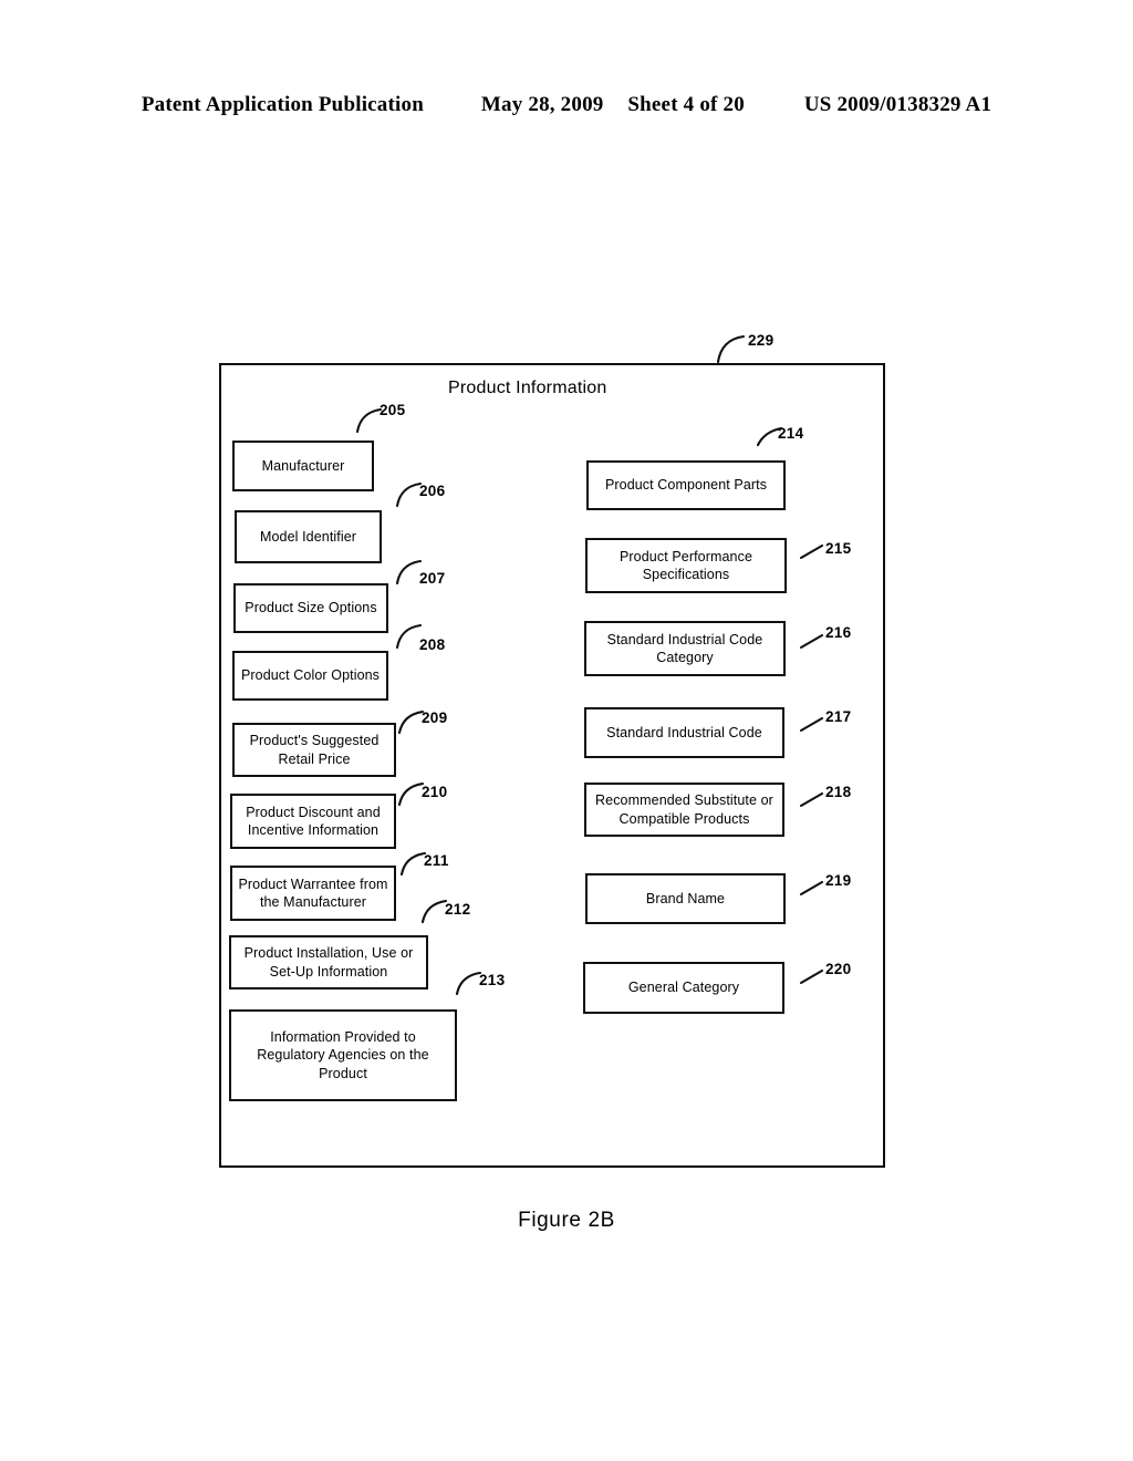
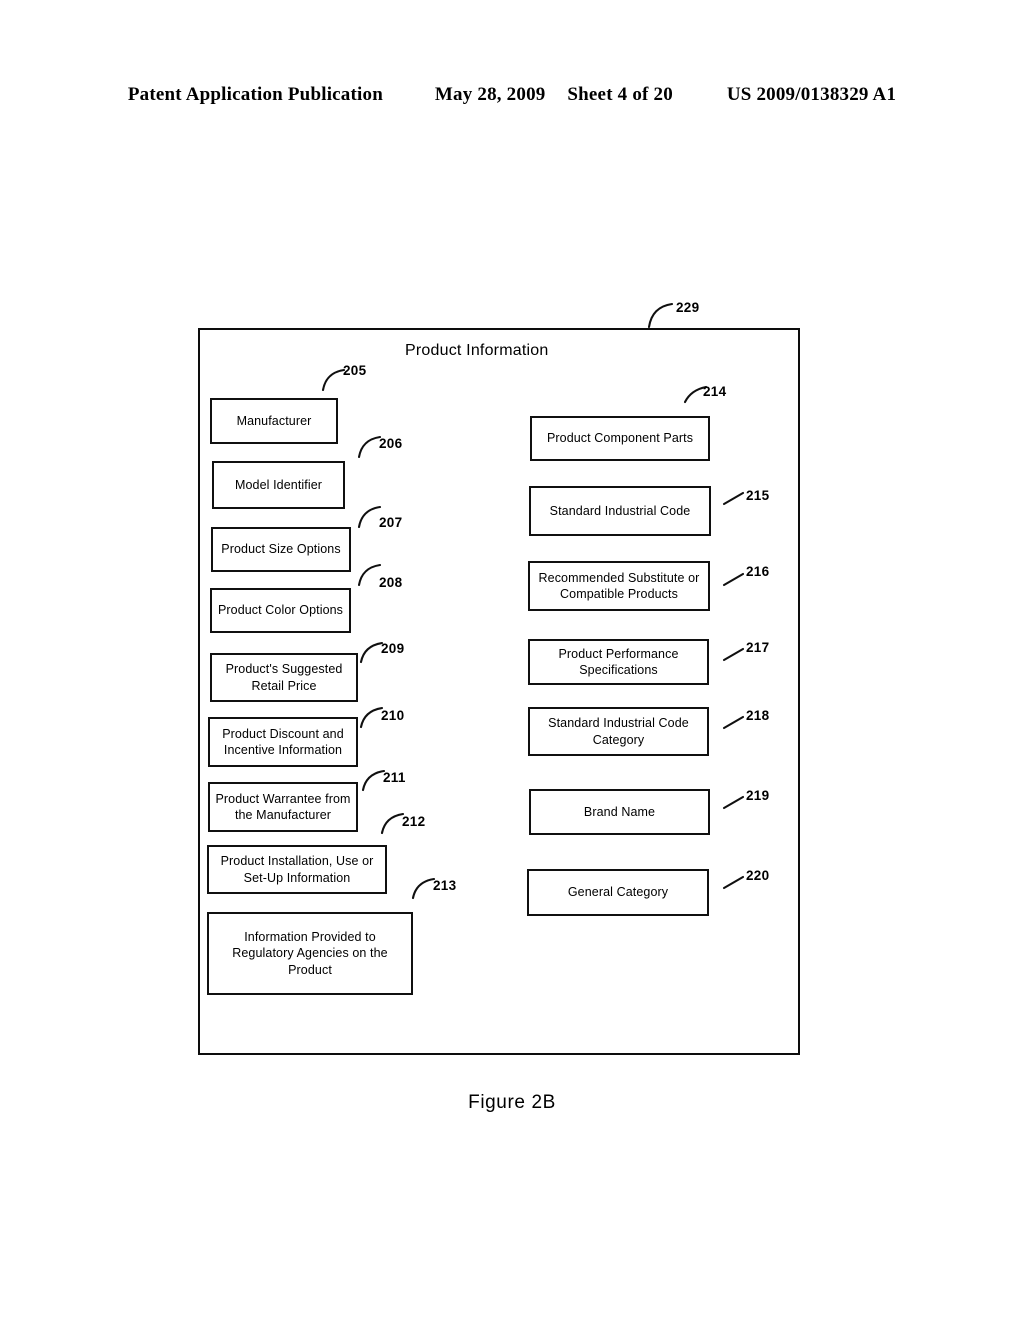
  Patent Application Publication May 28, 2009 Sheet 4 of 20 US 2009/0138329 A1
  Product Information
  229
  Manufacturer
  205
  Model Identifier
  206
  Product Size Options
  207
  Product Color Options
  208
  Product's Suggested Retail Price
  209
  Product Discount and Incentive Information
  210
  Product Warrantee from the Manufacturer
  211
  Product Installation, Use or Set-Up Information
  212
  Information Provided to Regulatory Agencies on the Product
  213
  Product Component Parts
  214
- Product Performance Specifications
+ Standard Industrial Code
  215
- Standard Industrial Code Category
+ Recommended Substitute or Compatible Products
  216
- Standard Industrial Code
+ Product Performance Specifications
  217
- Recommended Substitute or Compatible Products
+ Standard Industrial Code Category
  218
  Brand Name
  219
  General Category
  220
  Figure 2B
